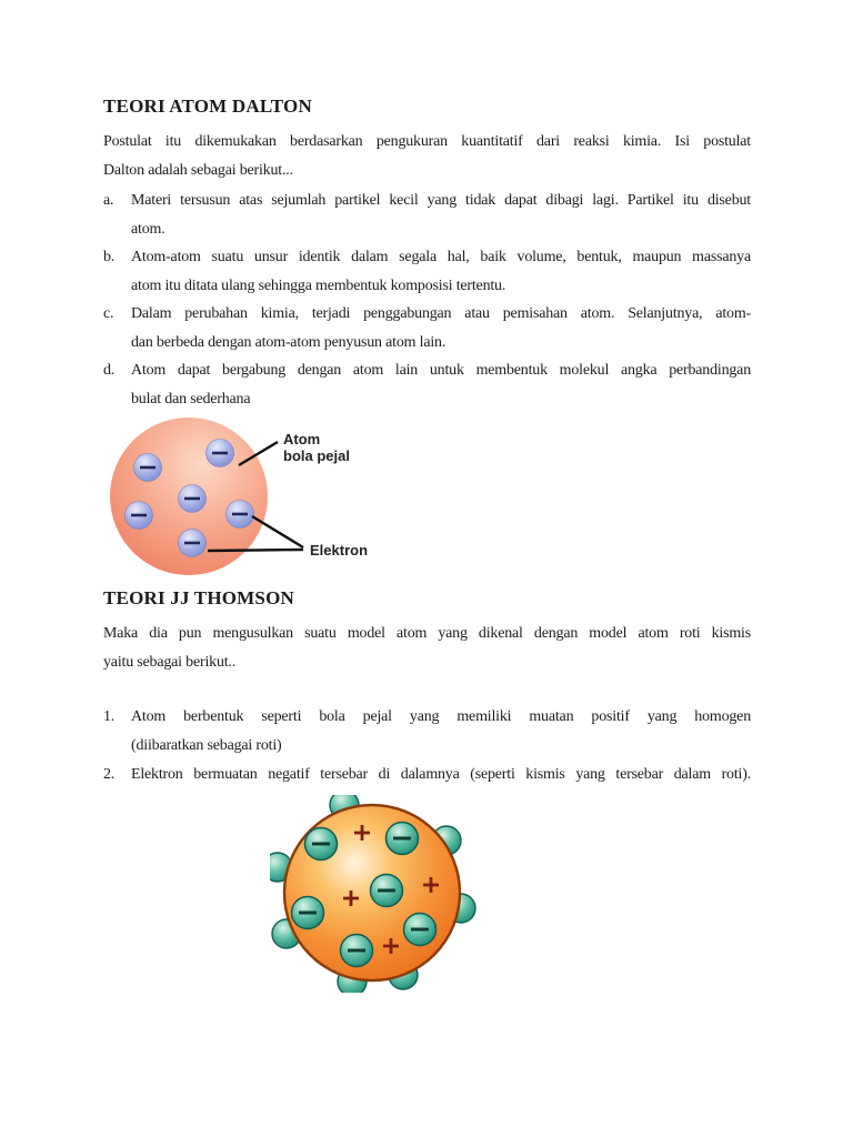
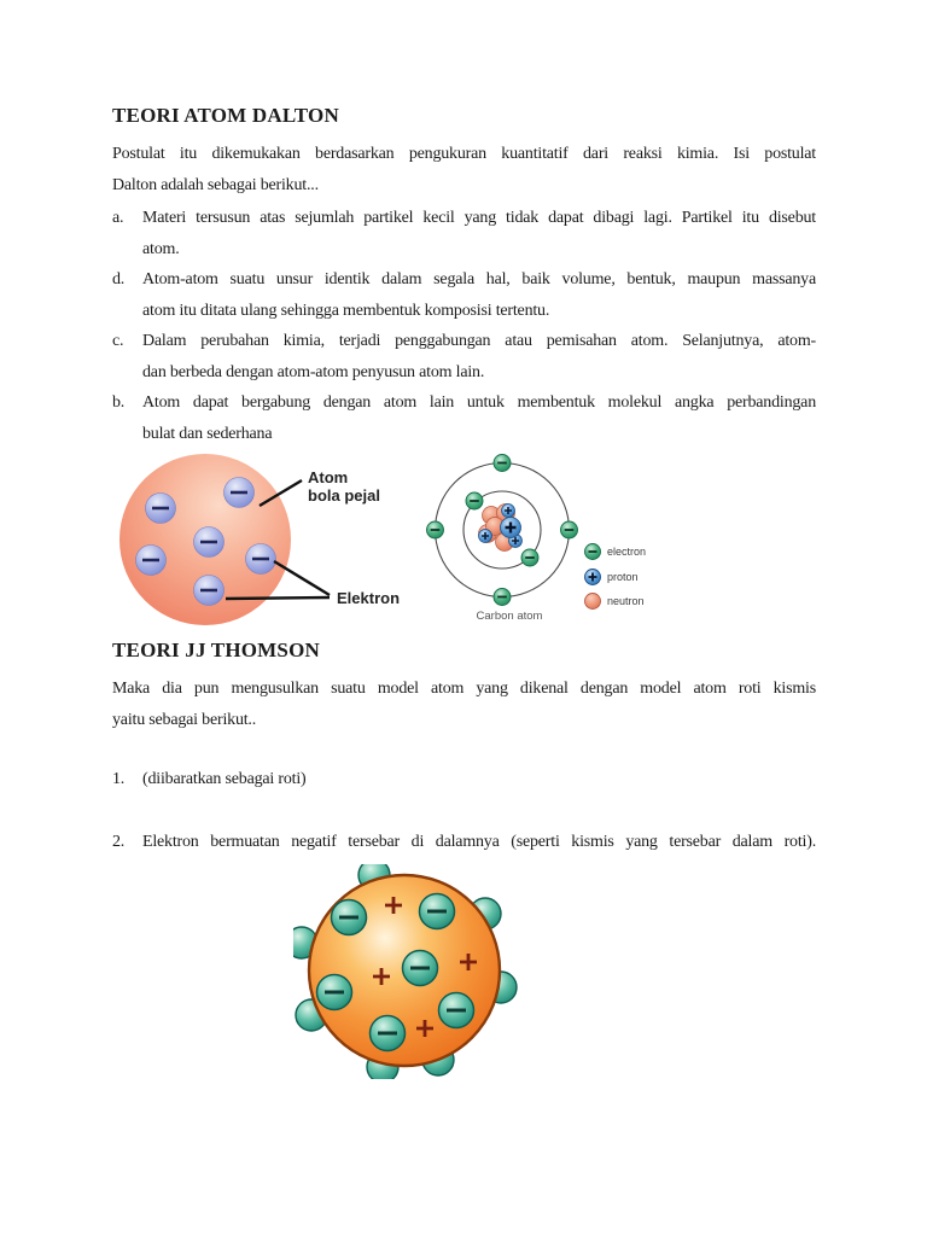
  TEORI ATOM DALTON
  Postulat itu dikemukakan berdasarkan pengukuran kuantitatif dari reaksi kimia. Isi postulat
  Dalton adalah sebagai berikut...
  a.
  Materi tersusun atas sejumlah partikel kecil yang tidak dapat dibagi lagi. Partikel itu disebut
  atom.
- b.
+ d.
  Atom-atom suatu unsur identik dalam segala hal, baik volume, bentuk, maupun massanya
  atom itu ditata ulang sehingga membentuk komposisi tertentu.
  c.
  Dalam perubahan kimia, terjadi penggabungan atau pemisahan atom. Selanjutnya, atom-
  dan berbeda dengan atom-atom penyusun atom lain.
- d.
+ b.
  Atom dapat bergabung dengan atom lain untuk membentuk molekul angka perbandingan
  bulat dan sederhana
  Atom
  bola pejal
  Elektron
+ electron
+ proton
+ neutron
+ Carbon atom
  TEORI JJ THOMSON
  Maka dia pun mengusulkan suatu model atom yang dikenal dengan model atom roti kismis
  yaitu sebagai berikut..
  1.
- Atom berbentuk seperti bola pejal yang memiliki muatan positif yang homogen
  (diibaratkan sebagai roti)
  2.
  Elektron bermuatan negatif tersebar di dalamnya (seperti kismis yang tersebar dalam roti).
